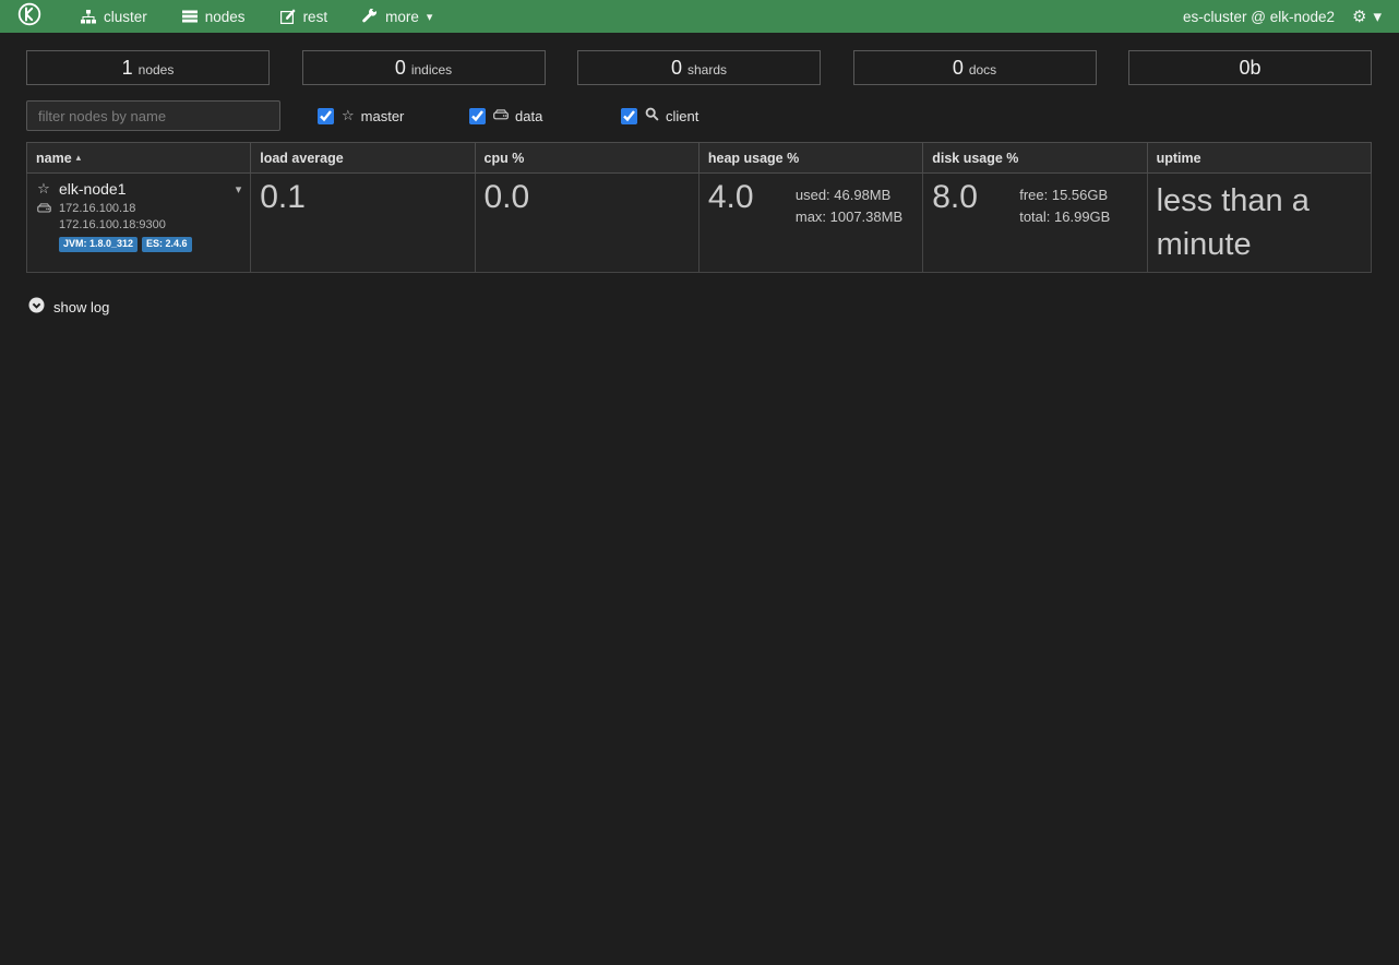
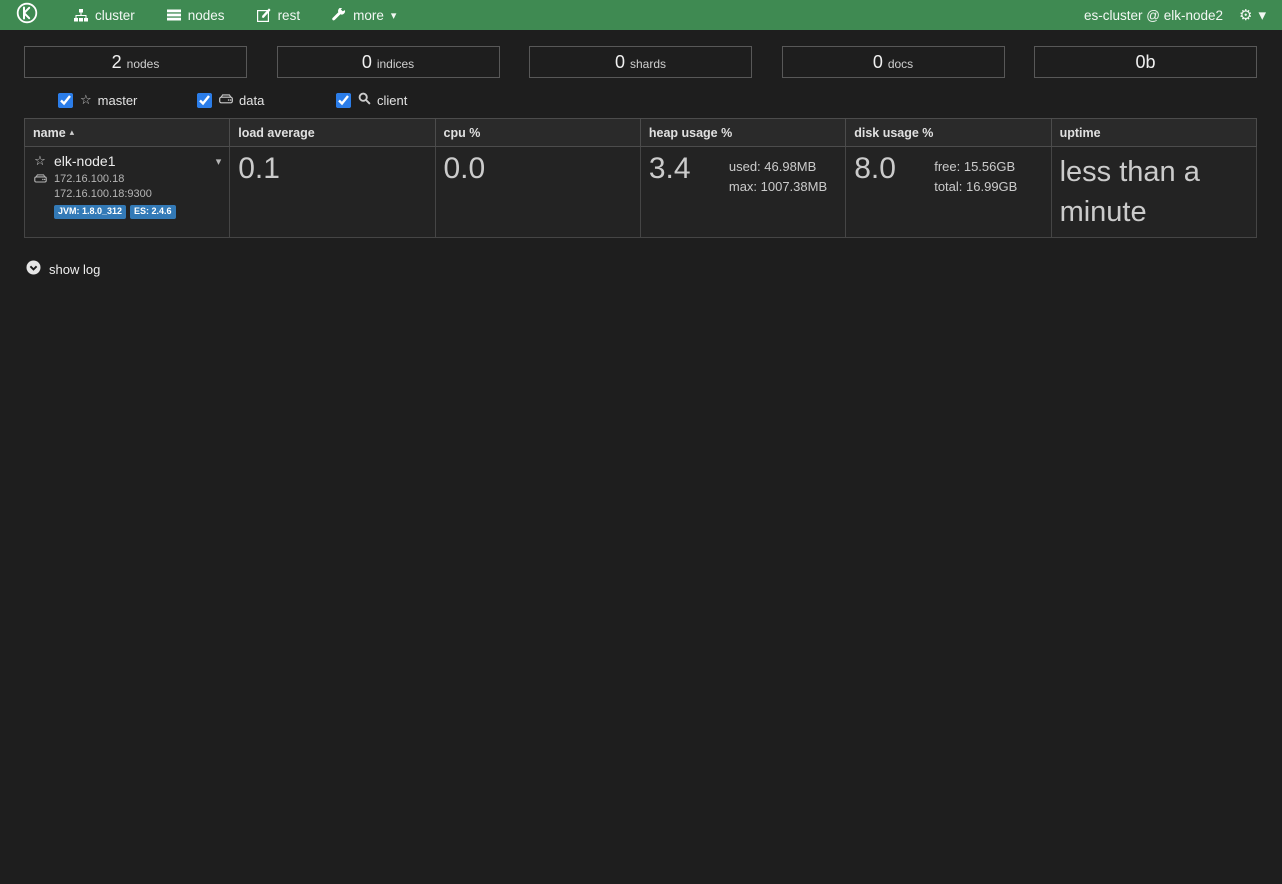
  cluster
  nodes
  rest
  more
  ▾
  es-cluster @ elk-node2
  ⚙
  ▾
- 1
+ 2
  nodes
  0
  indices
  0
  shards
  0
  docs
  0b
- filter nodes by name
  ☆
  master
  data
  client
  name ▴	load average	cpu %	heap usage %	disk usage %	uptime
- ☆ elk-node1 ▾ 172.16.100.18 172.16.100.18:9300 JVM: 1.8.0_312 ES: 2.4.6	0.1	0.0	4.0 used: 46.98MB max: 1007.38MB	8.0 free: 15.56GB total: 16.99GB	less than a minute
+ ☆ elk-node1 ▾ 172.16.100.18 172.16.100.18:9300 JVM: 1.8.0_312 ES: 2.4.6	0.1	0.0	3.4 used: 46.98MB max: 1007.38MB	8.0 free: 15.56GB total: 16.99GB	less than a minute
  show log
